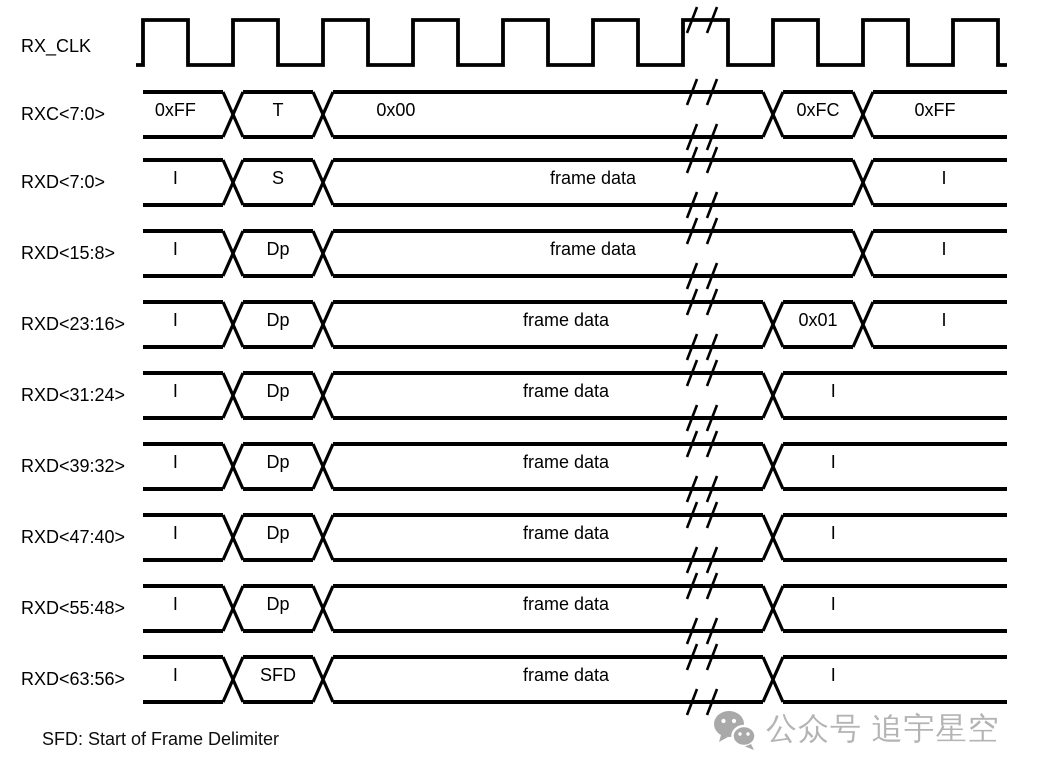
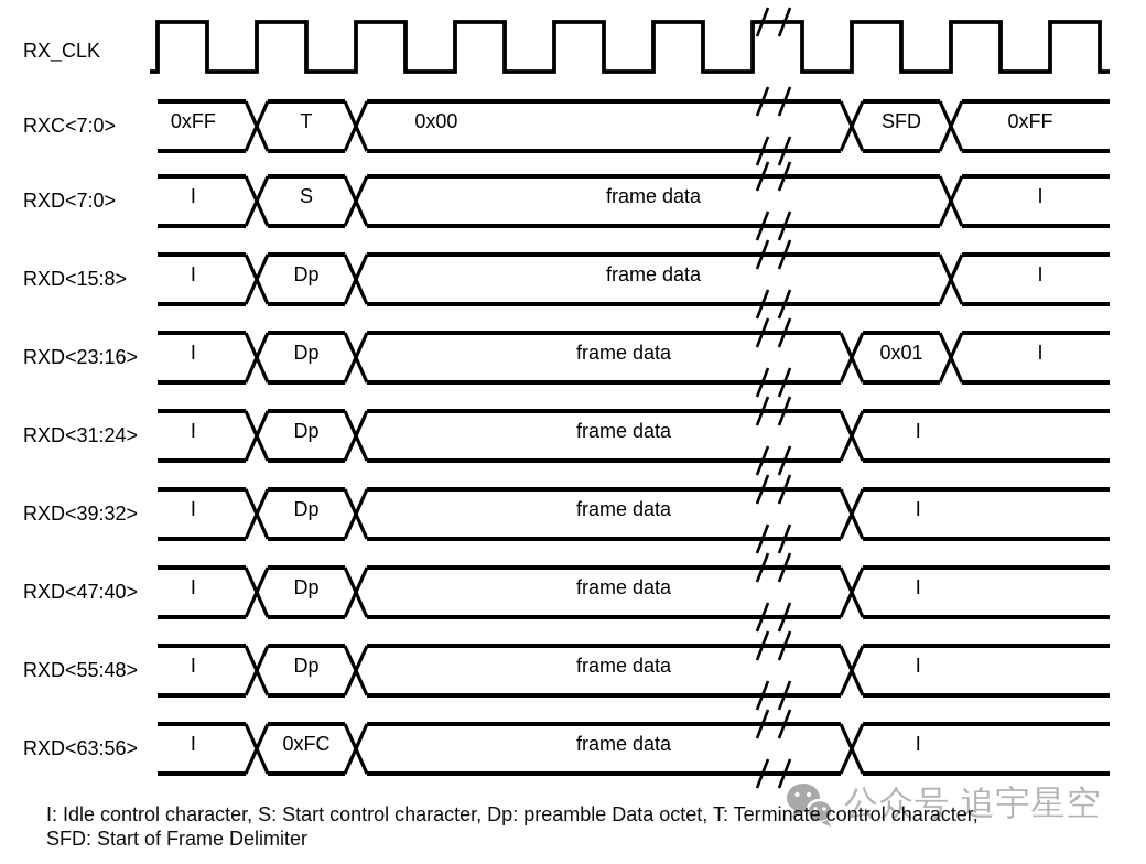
  0xFF
  T
  0x00
- 0xFC
+ SFD
  0xFF
  I
  S
  frame data
  I
  I
  Dp
  frame data
  I
  I
  Dp
  frame data
  0x01
  I
  I
  Dp
  frame data
  I
  I
  Dp
  frame data
  I
  I
  Dp
  frame data
  I
  I
  Dp
  frame data
  I
  I
- SFD
+ 0xFC
  frame data
  I
+ I: Idle control character, S: Start control character, Dp: preamble Data octet, T: Terminate control character,
  SFD: Start of Frame Delimiter
  公众号 追宇星空
  RX_CLK
  RXC<7:0>
  RXD<7:0>
  RXD<15:8>
  RXD<23:16>
  RXD<31:24>
  RXD<39:32>
  RXD<47:40>
  RXD<55:48>
  RXD<63:56>
